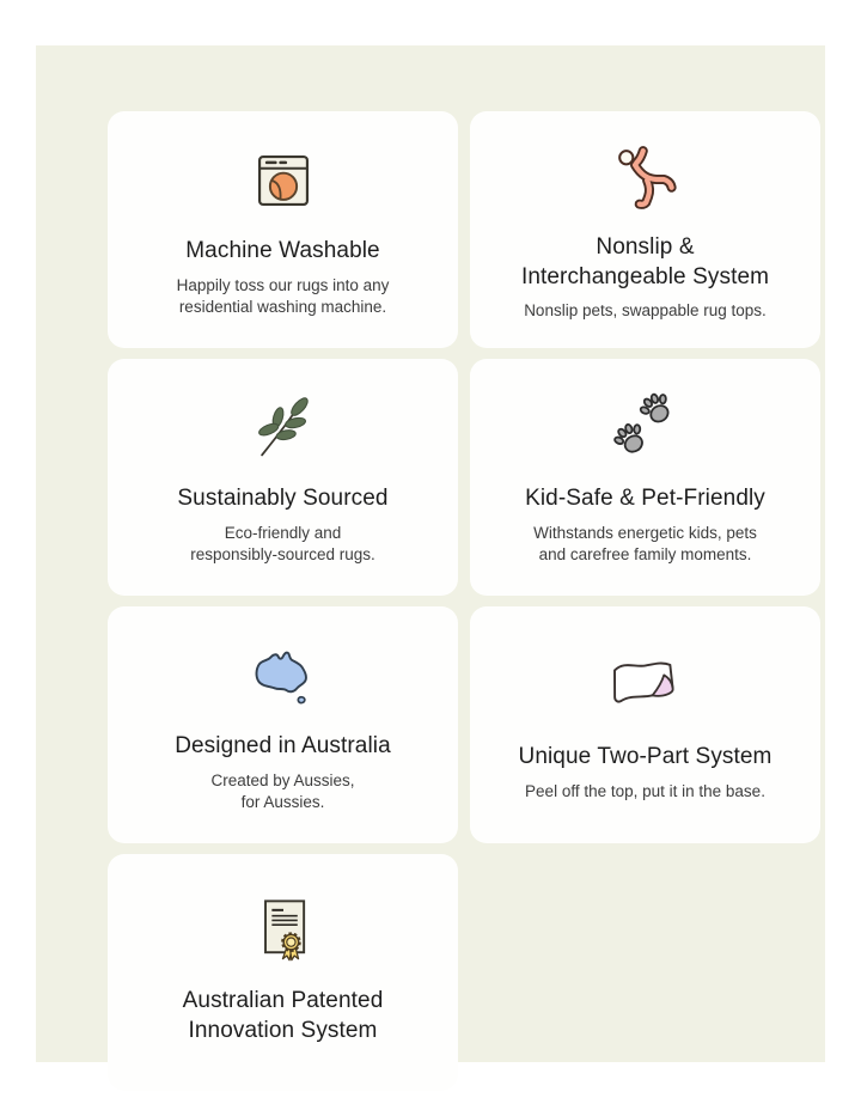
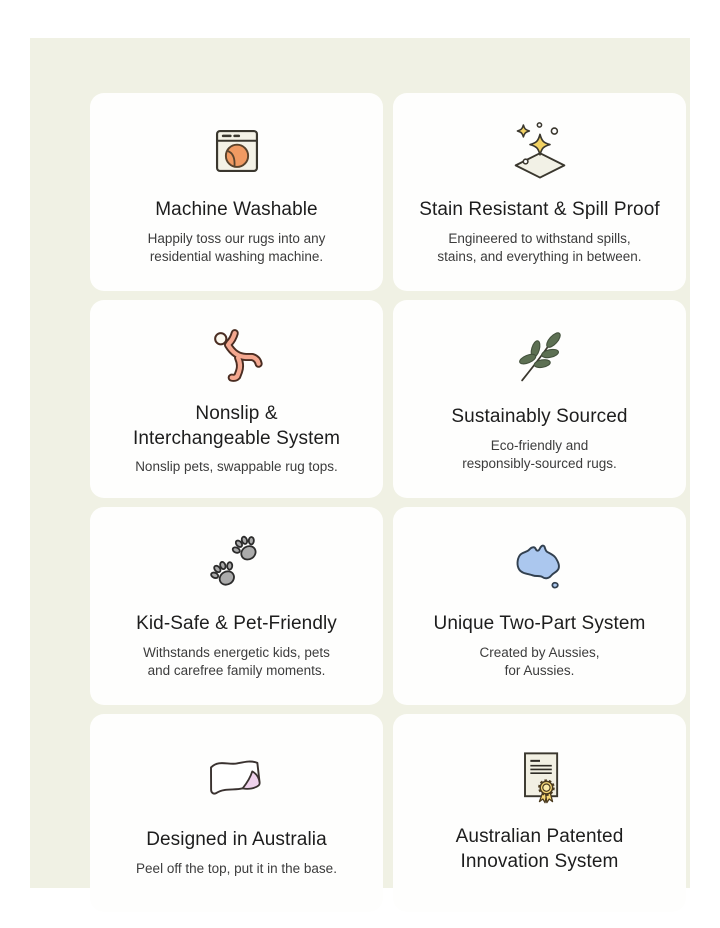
  Machine Washable
  Happily toss our rugs into any
  residential washing machine.
+ Stain Resistant & Spill Proof
+ Engineered to withstand spills,
+ stains, and everything in between.
  Nonslip &
  Interchangeable System
  Nonslip pets, swappable rug tops.
  Sustainably Sourced
  Eco-friendly and
  responsibly-sourced rugs.
  Kid-Safe & Pet-Friendly
  Withstands energetic kids, pets
  and carefree family moments.
- Designed in Australia
+ Unique Two-Part System
  Created by Aussies,
  for Aussies.
- Unique Two-Part System
+ Designed in Australia
  Peel off the top, put it in the base.
  Australian Patented
  Innovation System
